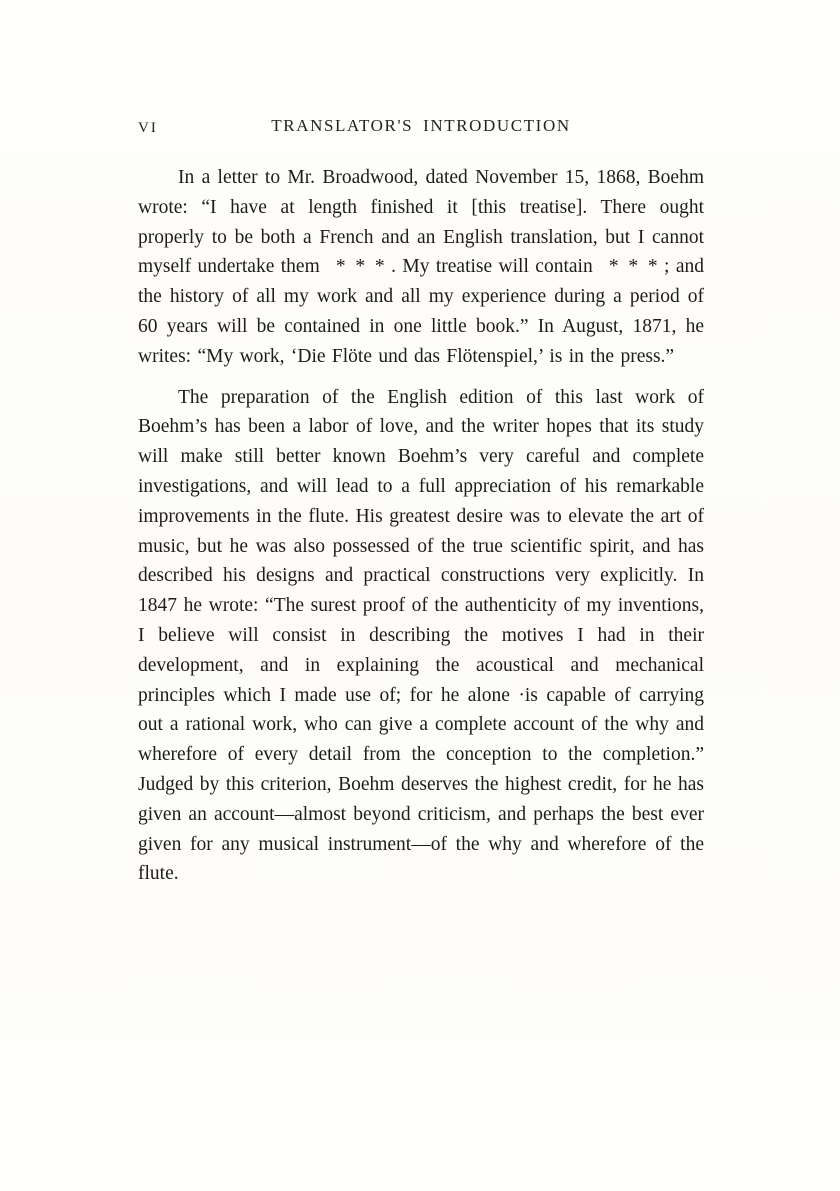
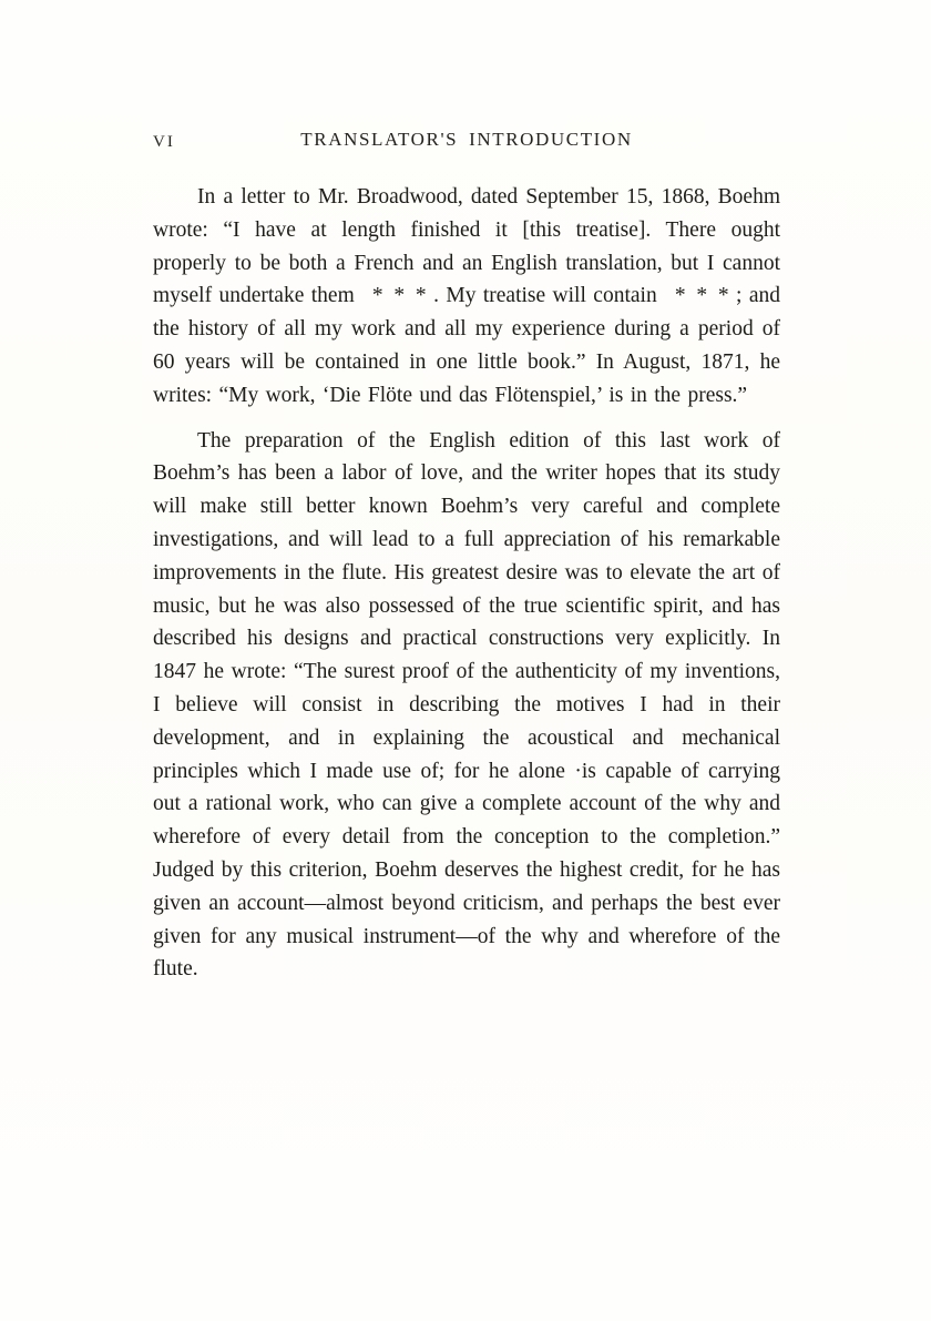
  VI
  TRANSLATOR'S INTRODUCTION
- In a letter to Mr. Broadwood, dated November 15, 1868, Boehm wrote: “I have at length finished it [this treatise]. There ought properly to be both a French and an English translation, but I cannot myself undertake them * * * . My treatise will contain * * * ; and the history of all my work and all my experience during a period of 60 years will be contained in one little book.” In August, 1871, he writes: “My work, ‘Die Flöte und das Flötenspiel,’ is in the press.”
+ In a letter to Mr. Broadwood, dated September 15, 1868, Boehm wrote: “I have at length finished it [this treatise]. There ought properly to be both a French and an English translation, but I cannot myself undertake them * * * . My treatise will contain * * * ; and the history of all my work and all my experience during a period of 60 years will be contained in one little book.” In August, 1871, he writes: “My work, ‘Die Flöte und das Flötenspiel,’ is in the press.”
  The preparation of the English edition of this last work of Boehm’s has been a labor of love, and the writer hopes that its study will make still better known Boehm’s very careful and complete investigations, and will lead to a full appreciation of his remarkable improvements in the flute. His greatest desire was to elevate the art of music, but he was also possessed of the true scientific spirit, and has described his designs and practical constructions very explicitly. In 1847 he wrote: “The surest proof of the authenticity of my inventions, I believe will consist in describing the motives I had in their development, and in explaining the acoustical and mechanical principles which I made use of; for he alone ·is capable of carrying out a rational work, who can give a complete account of the why and wherefore of every detail from the conception to the completion.” Judged by this criterion, Boehm deserves the highest credit, for he has given an account—almost beyond criticism, and perhaps the best ever given for any musical instrument—of the why and wherefore of the flute.
